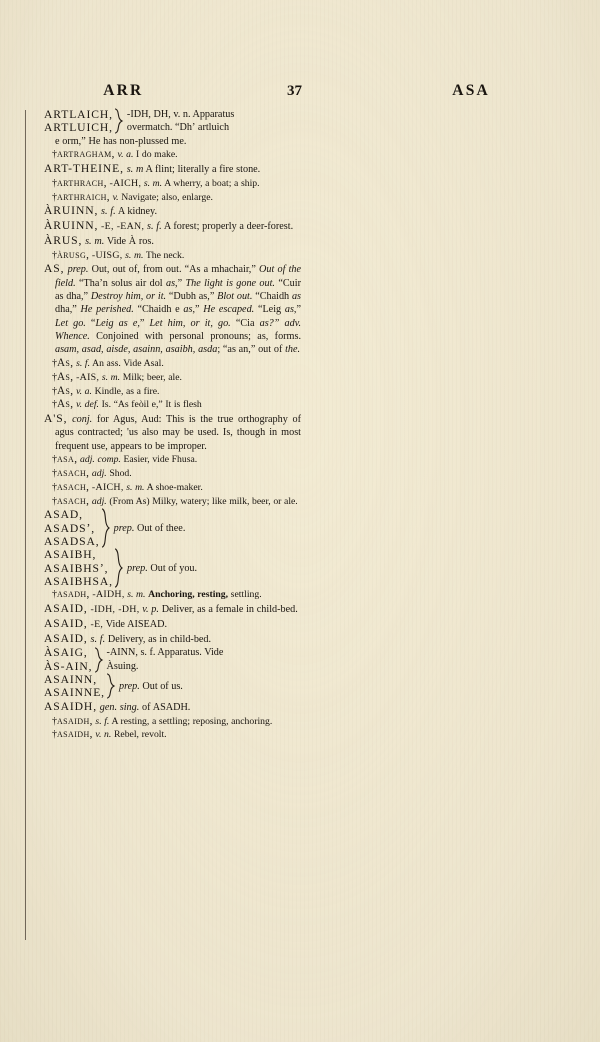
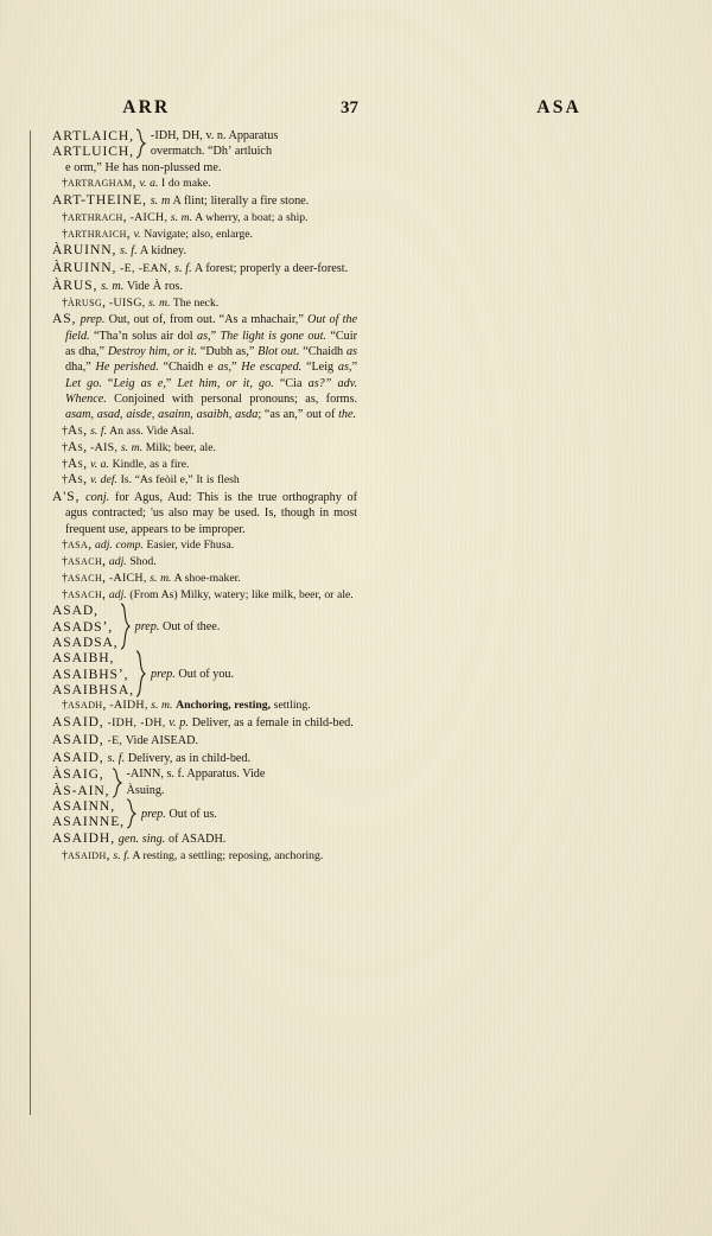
  ARR
  37
  ASA
  ARTLAICH,
  ARTLUICH,
  -IDH, DH, v. n. Apparatus
  overmatch. “Dhʼ artluich
  e orm,” He has non-plussed me.
  †artragham, v. a. I do make.
  ART-THEINE, s. m A flint; literally a fire stone.
  †arthrach, -AICH, s. m. A wherry, a boat; a ship.
  †arthraich, v. Navigate; also, enlarge.
  ÀRUINN, s. f. A kidney.
  ÀRUINN, -E, -EAN, s. f. A forest; properly a deer-forest.
  ÀRUS, s. m. Vide À ros.
  †àrusg, -UISG, s. m. The neck.
  AS, prep. Out, out of, from out. “As a mhachair,” Out of the field. “Thaʼn solus air dol as,” The light is gone out. “Cuir as dha,” Destroy him, or it. “Dubh as,” Blot out. “Chaidh as dha,” He perished. “Chaidh e as,” He escaped. “Leig as,” Let go. “Leig as e,” Let him, or it, go. “Cia as?” adv. Whence. Conjoined with personal pronouns; as, forms. asam, asad, aisde, asainn, asaibh, asda; “as an,” out of the.
  †As, s. f. An ass. Vide Asal.
  †As, -AIS, s. m. Milk; beer, ale.
  †As, v. a. Kindle, as a fire.
  †As, v. def. Is. “As feòil e,” It is flesh
  A'S, conj. for Agus, Aud: This is the true orthography of agus contracted; 'us also may be used. Is, though in most frequent use, appears to be improper.
  †asa, adj. comp. Easier, vide Fhusa.
  †asach, adj. Shod.
  †asach, -AICH, s. m. A shoe-maker.
  †asach, adj. (From As) Milky, watery; like milk, beer, or ale.
  ASAD,
  ASADSʼ,
  ASADSA,
  prep. Out of thee.
  ASAIBH,
  ASAIBHSʼ,
  ASAIBHSA,
  prep. Out of you.
  †asadh, -AIDH, s. m. Anchoring, resting, settling.
  ASAID, -IDH, -DH, v. p. Deliver, as a female in child-bed.
  ASAID, -E, Vide AISEAD.
  ASAID, s. f. Delivery, as in child-bed.
  ÀSAIG,
  ÀS-AIN,
  -AINN, s. f. Apparatus. Vide
  Àsuing.
  ASAINN,
  ASAINNE,
  prep. Out of us.
  ASAIDH, gen. sing. of ASADH.
  †asaidh, s. f. A resting, a settling; reposing, anchoring.
- †asaidh, v. n. Rebel, revolt.
